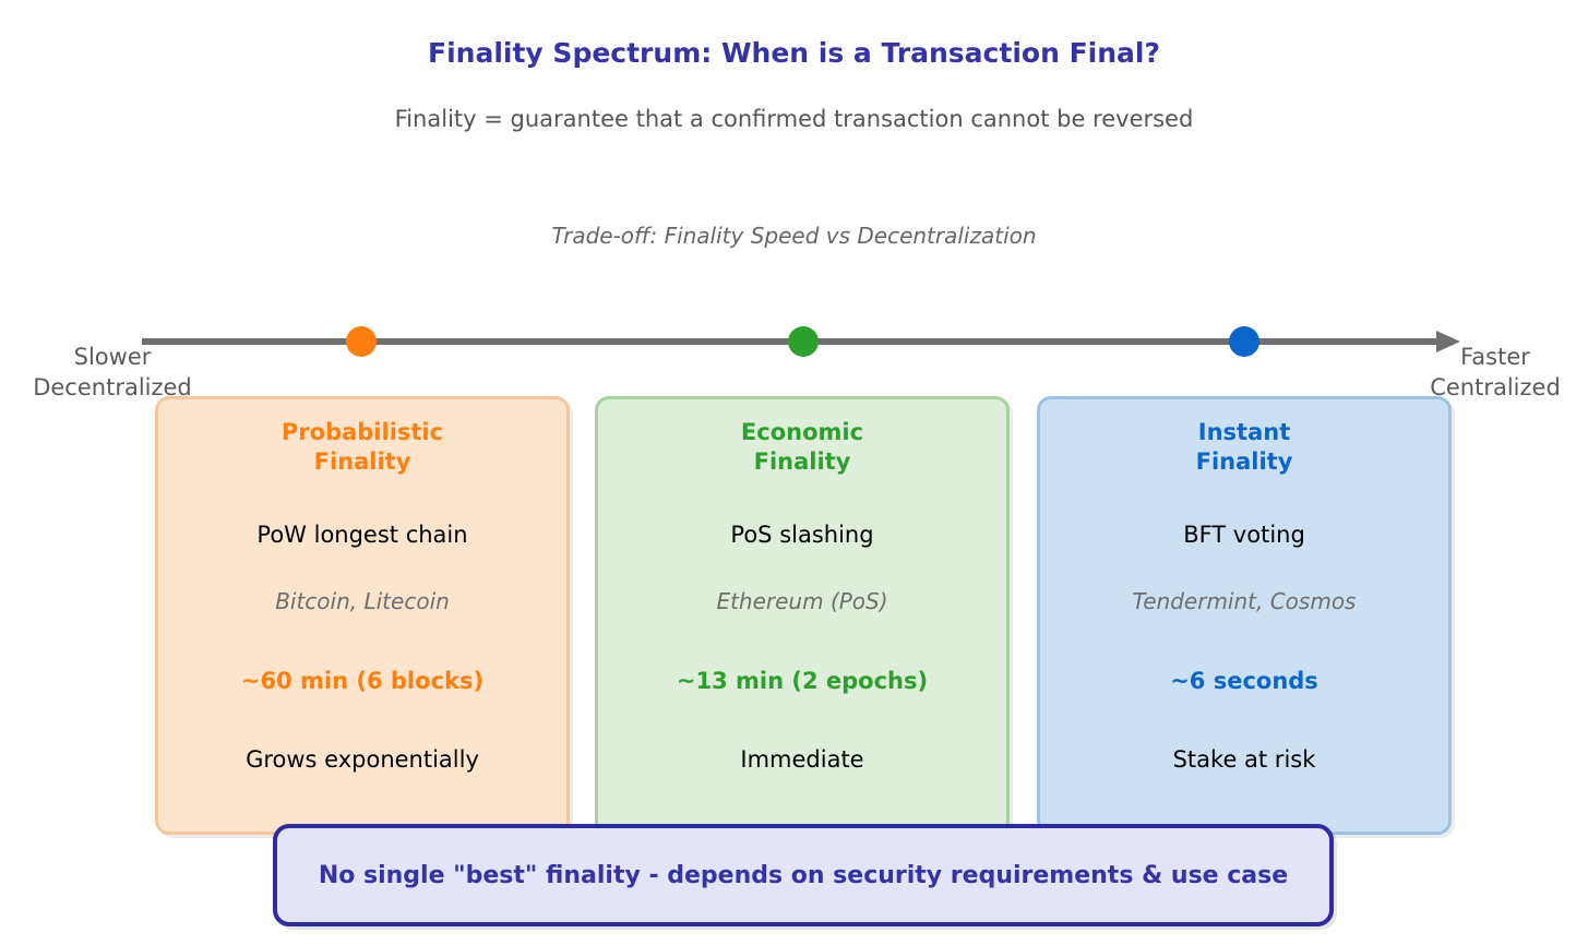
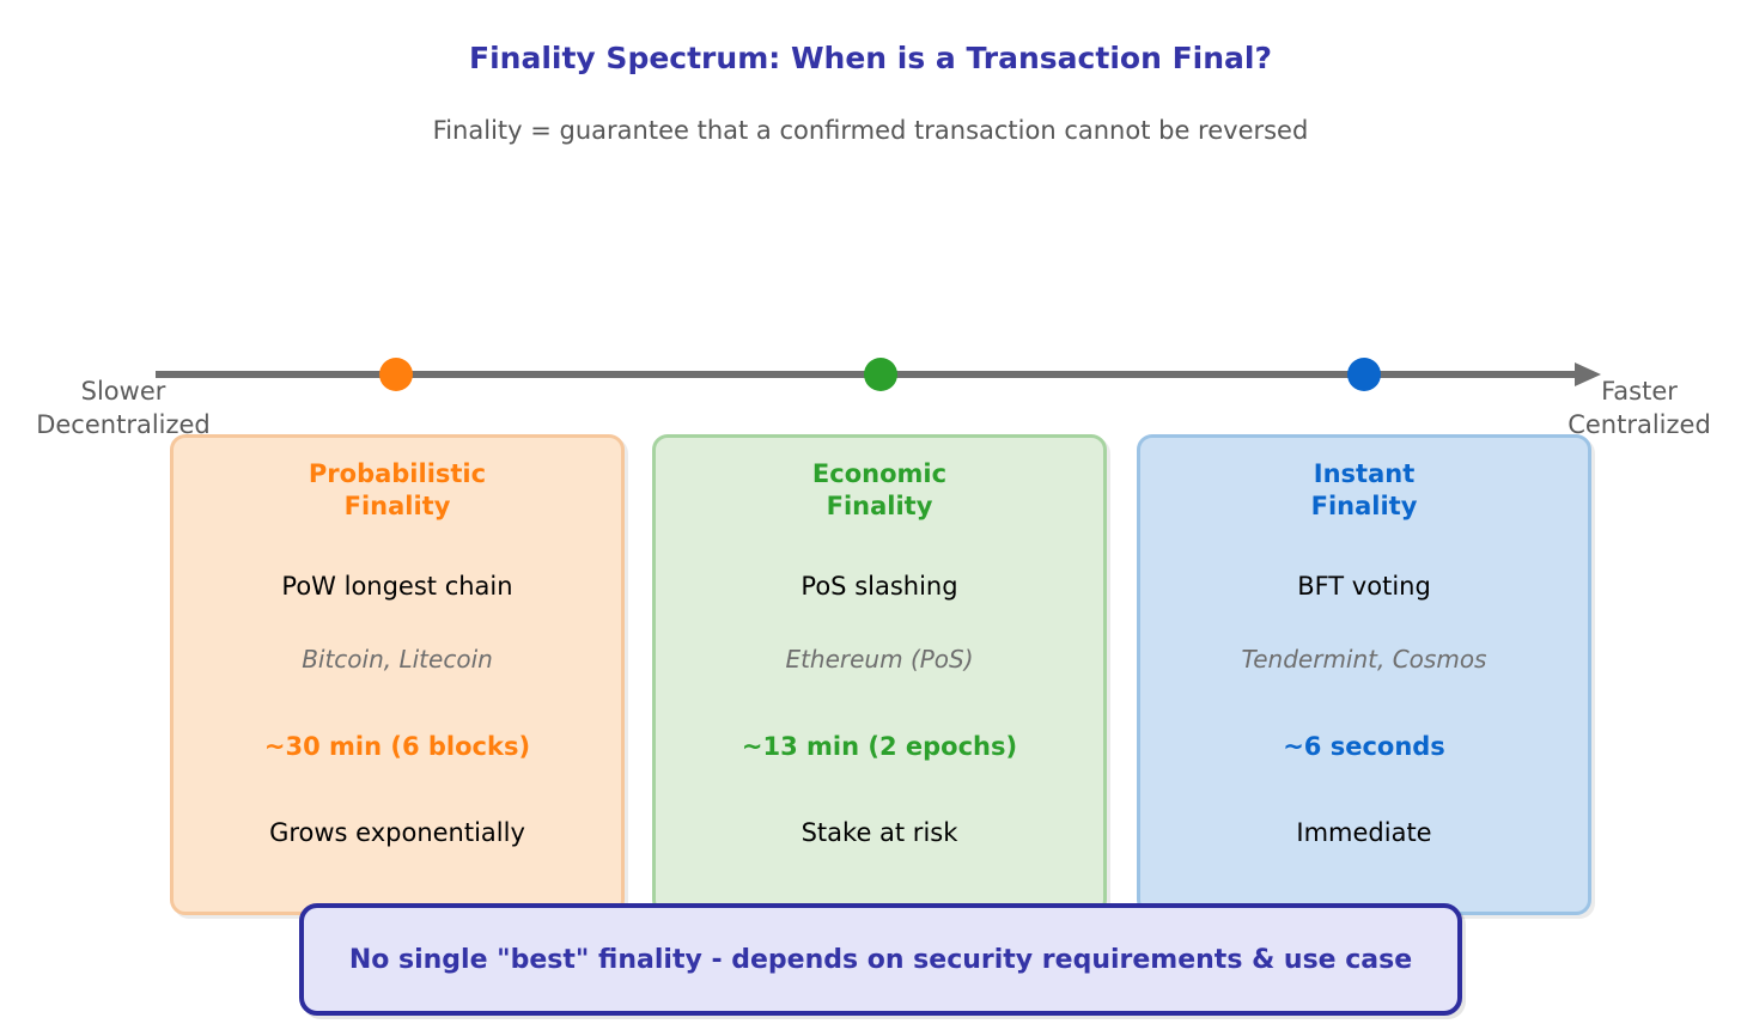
  Finality Spectrum: When is a Transaction Final?
  Finality = guarantee that a confirmed transaction cannot be reversed
- Trade-off: Finality Speed vs Decentralization
  Slower
  Decentralized
  Faster
  Centralized
  Probabilistic
  Finality
  PoW longest chain
  Bitcoin, Litecoin
- ~60 min (6 blocks)
+ ~30 min (6 blocks)
  Grows exponentially
  Economic
  Finality
  PoS slashing
  Ethereum (PoS)
  ~13 min (2 epochs)
- Immediate
+ Stake at risk
  Instant
  Finality
  BFT voting
  Tendermint, Cosmos
  ~6 seconds
- Stake at risk
+ Immediate
  No single "best" finality - depends on security requirements & use case
